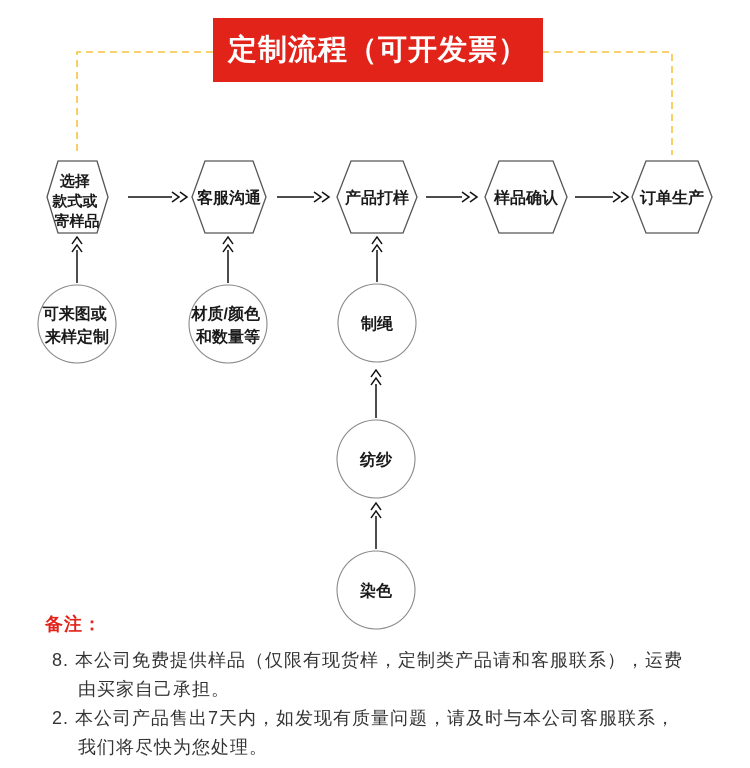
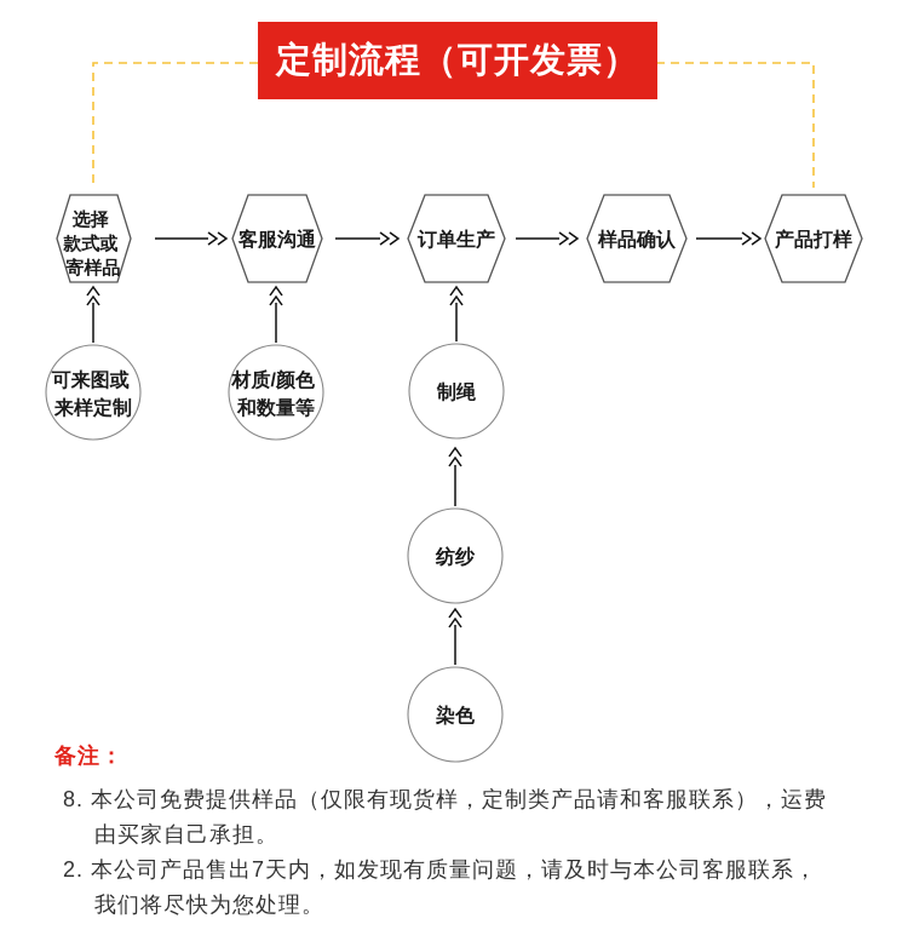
  定制流程（可开发票）
  选择 款式或 寄样品
  客服沟通
- 产品打样
+ 订单生产
  样品确认
- 订单生产
+ 产品打样
  可来图或 来样定制
  材质/颜色 和数量等
  制绳
  纺纱
  染色
  备注：
  8. 本公司免费提供样品（仅限有现货样，定制类产品请和客服联系），运费
  由买家自己承担。
  2. 本公司产品售出7天内，如发现有质量问题，请及时与本公司客服联系，
  我们将尽快为您处理。
